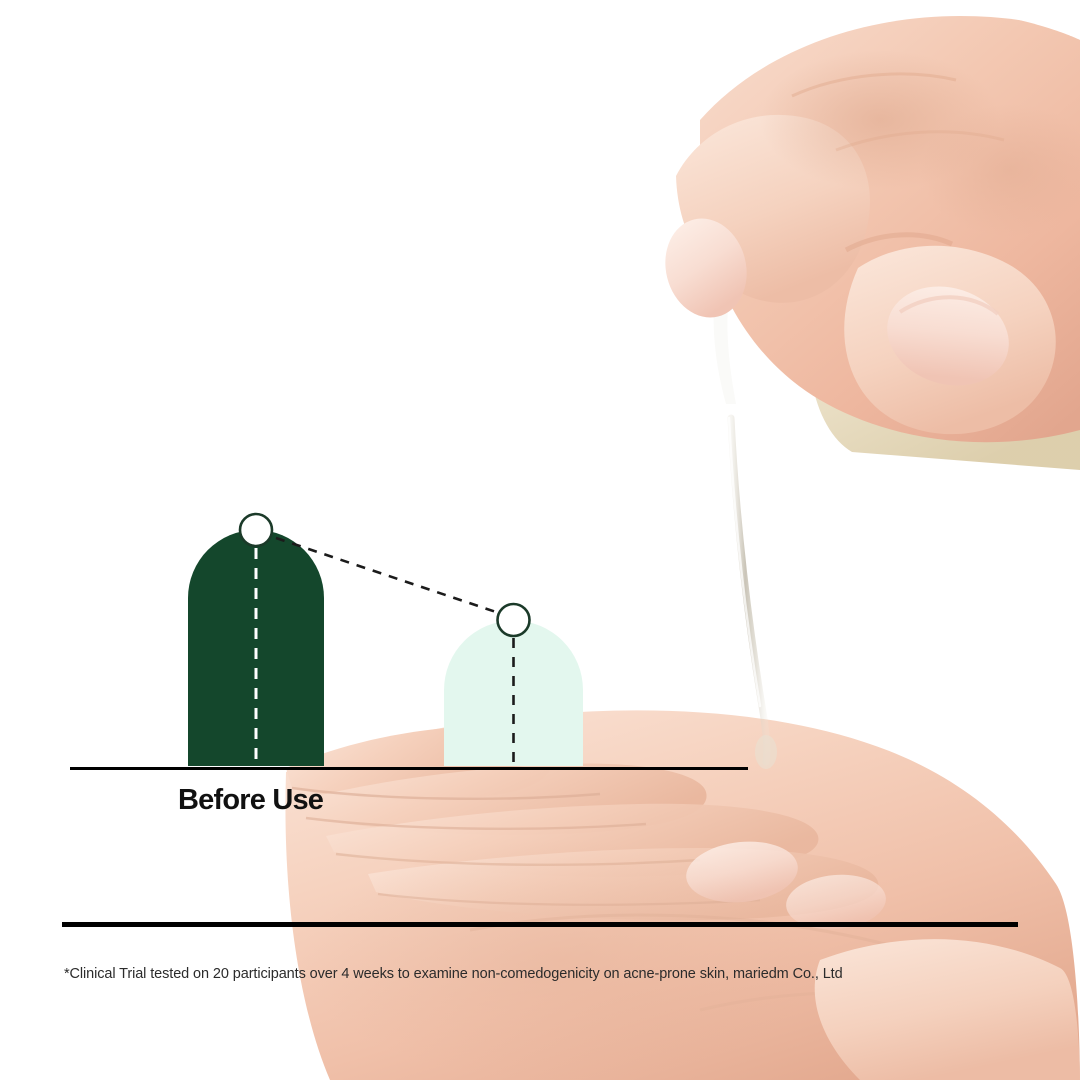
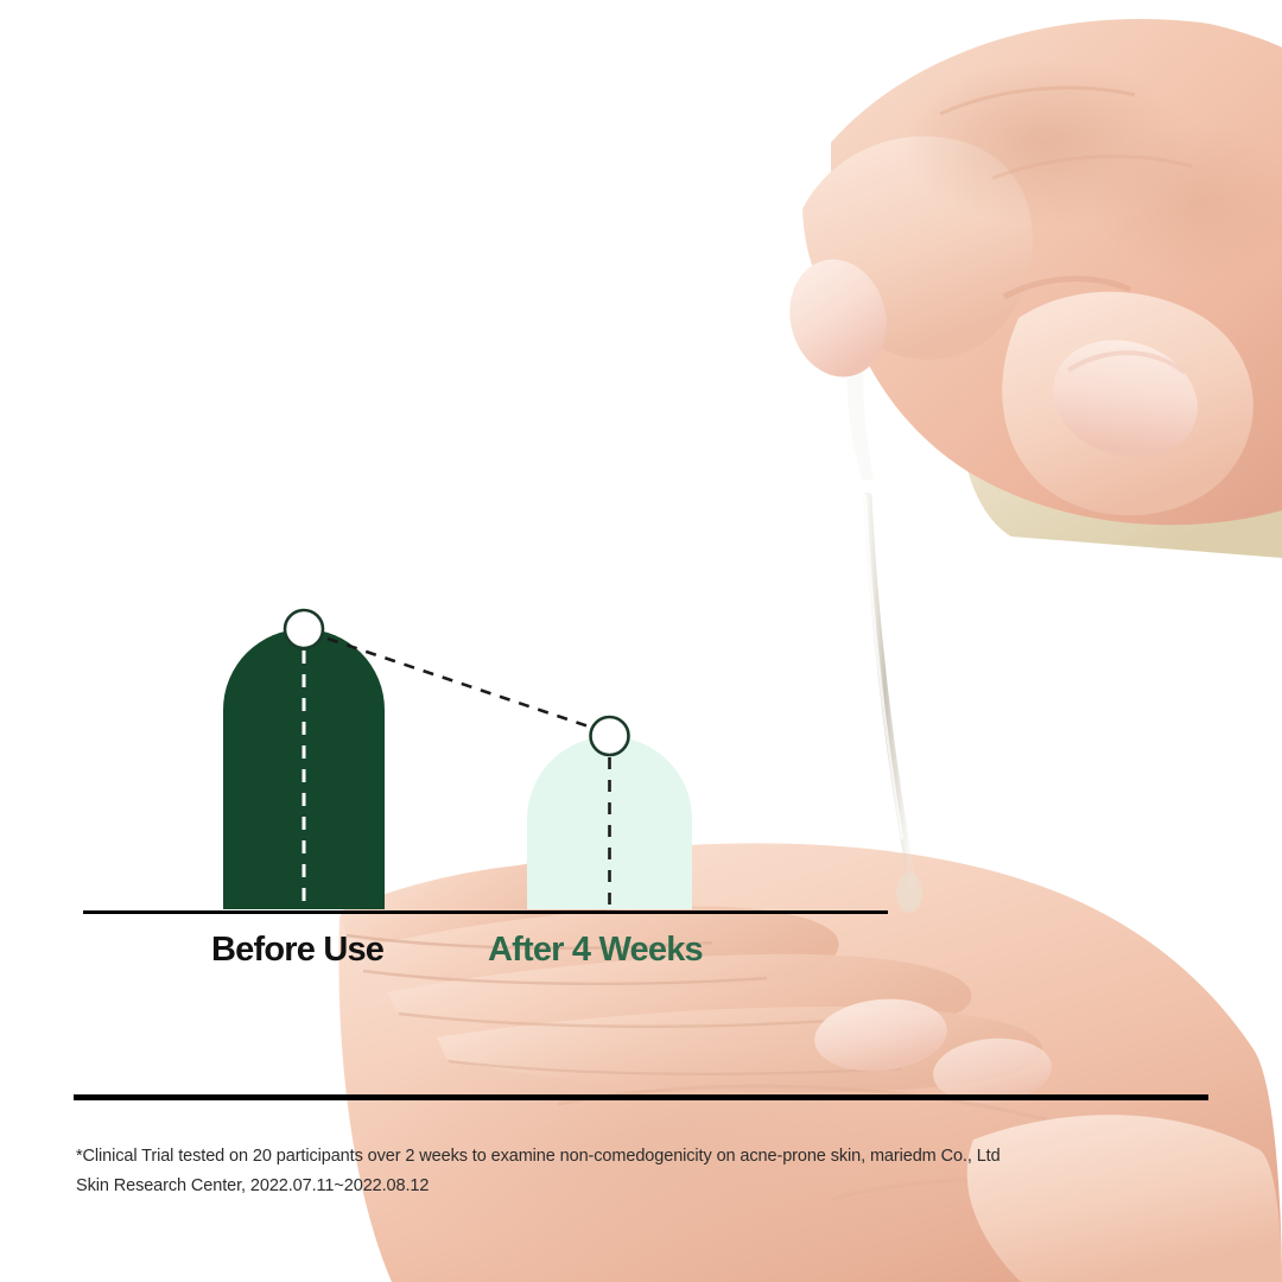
  Before Use
+ After 4 Weeks
- *Clinical Trial tested on 20 participants over 4 weeks to examine non-comedogenicity on acne-prone skin, mariedm Co., Ltd
+ *Clinical Trial tested on 20 participants over 2 weeks to examine non-comedogenicity on acne-prone skin, mariedm Co., Ltd
+ Skin Research Center, 2022.07.11~2022.08.12
